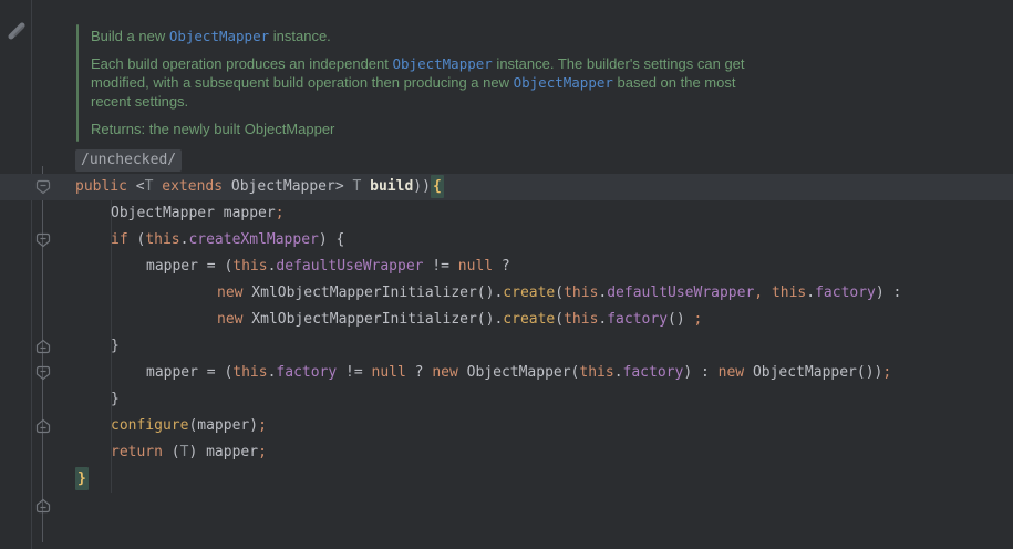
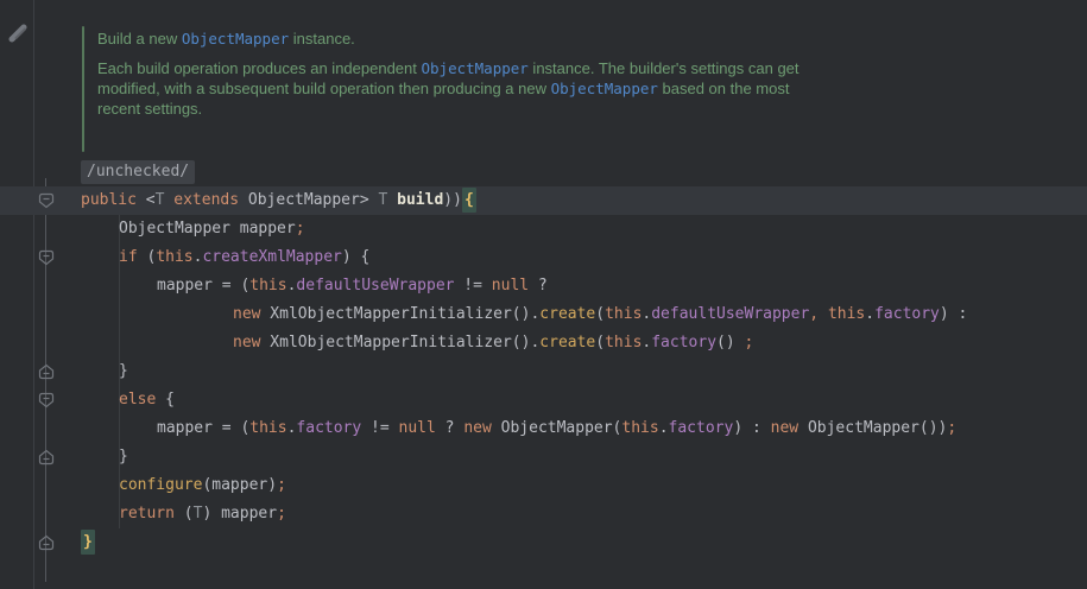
  Build a new ObjectMapper instance.
  Each build operation produces an independent ObjectMapper instance. The builder's settings can get
  modified, with a subsequent build operation then producing a new ObjectMapper based on the most
  recent settings.
- Returns: the newly built ObjectMapper
  /unchecked/
  public <T extends ObjectMapper> T build)) {
  ObjectMapper mapper;
  if (this.createXmlMapper) {
  mapper = (this.defaultUseWrapper != null ?
  new XmlObjectMapperInitializer().create(this.defaultUseWrapper, this.factory) :
  new XmlObjectMapperInitializer().create(this.factory() ;
  }
+ else {
  mapper = (this.factory != null ? new ObjectMapper(this.factory) : new ObjectMapper());
  }
  configure(mapper);
  return (T) mapper;
  }
